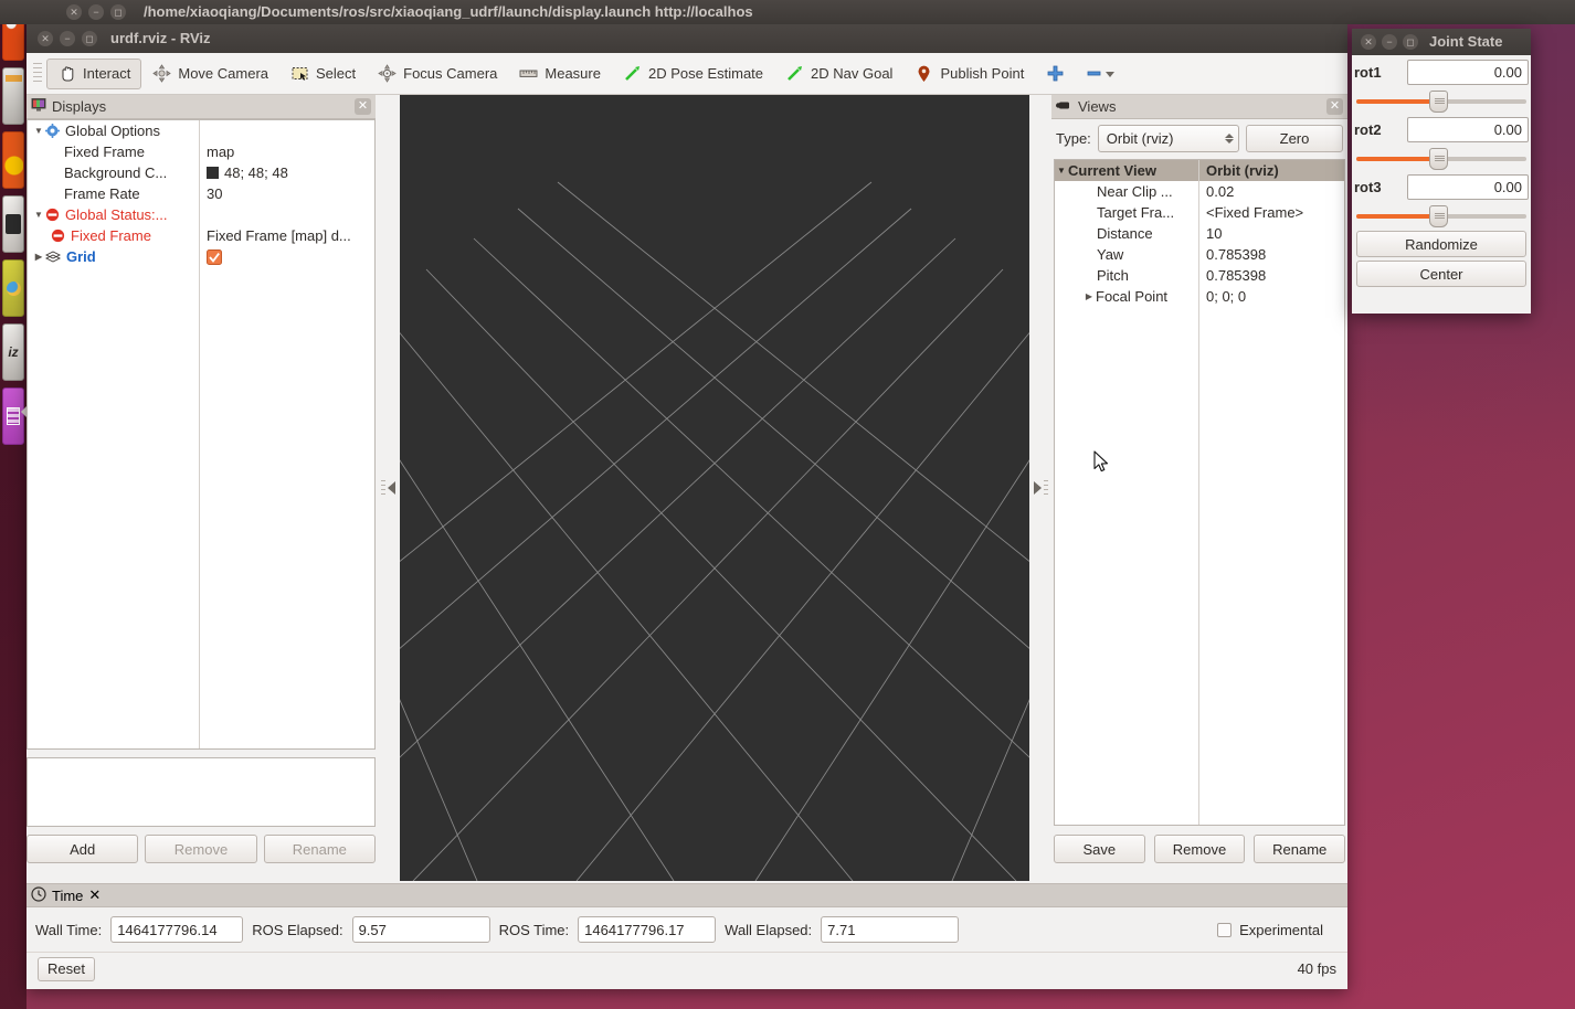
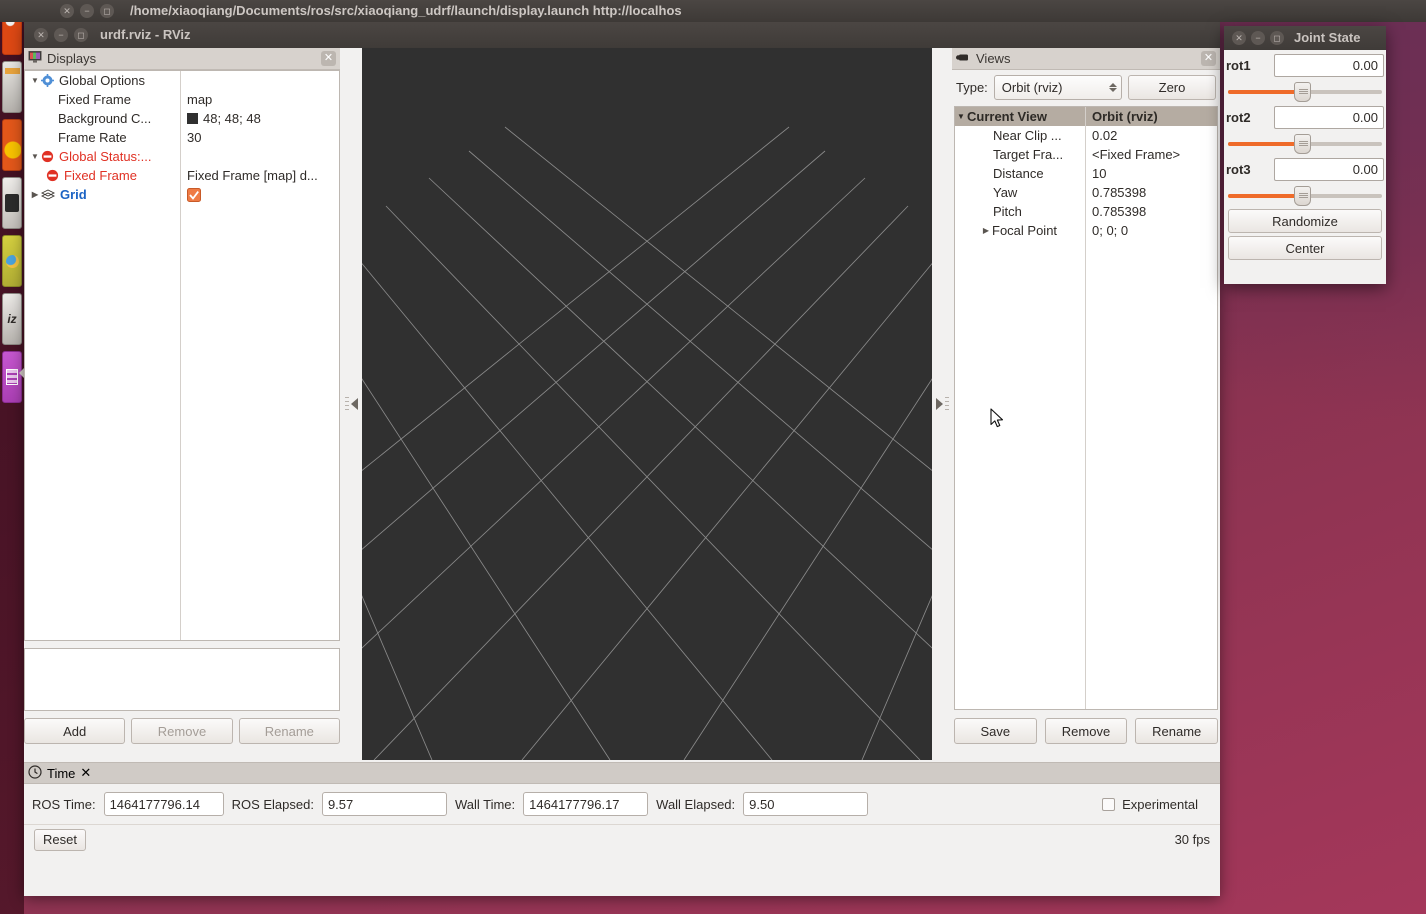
  iz
  ✕
  −
  ◻
  /home/xiaoqiang/Documents/ros/src/xiaoqiang_udrf/launch/display.launch http://localhos
  ✕
  −
  ◻
  urdf.rviz - RViz
- Interact
- Move Camera
- Select
- Focus Camera
- Measure
- 2D Pose Estimate
- 2D Nav Goal
- Publish Point
  Displays
  ✕
  ▼
  Global Options
  Fixed Frame
  Background C...
  Frame Rate
  ▼
  Global Status:...
  Fixed Frame
  ▶
  Grid
  map
  48; 48; 48
  30
  Fixed Frame [map] d...
  Add
  Remove
  Rename
  Views
  ✕
  Type:
  Orbit (rviz)
  Zero
  ▼
  Current View
  Near Clip ...
  Target Fra...
  Distance
  Yaw
  Pitch
  ▶
  Focal Point
  Orbit (rviz)
  0.02
  <Fixed Frame>
  10
  0.785398
  0.785398
  0; 0; 0
  Save
  Remove
  Rename
  Time
  ✕
- Wall Time:
+ ROS Time:
  1464177796.14
  ROS Elapsed:
  9.57
- ROS Time:
+ Wall Time:
  1464177796.17
  Wall Elapsed:
- 7.71
+ 9.50
  Experimental
  Reset
- 40 fps
+ 30 fps
  ✕
  −
  ◻
  Joint State
  rot1
  0.00
  rot2
  0.00
  rot3
  0.00
  Randomize
  Center
